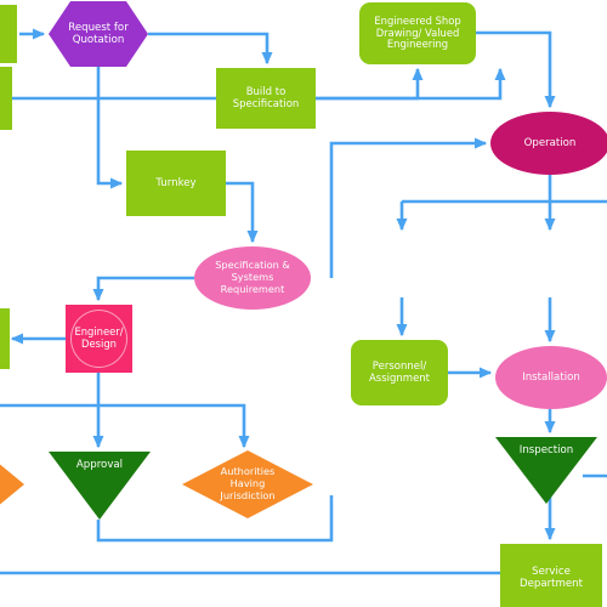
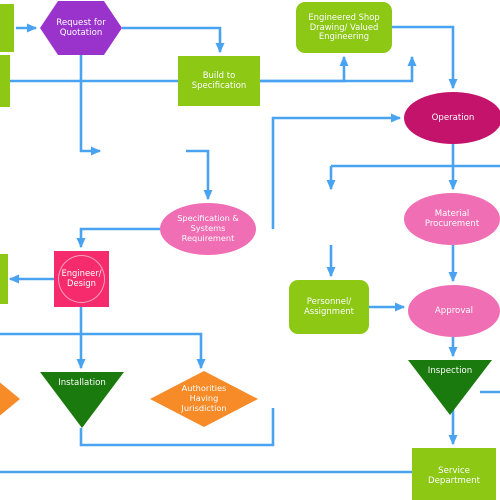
  Request for
  Quotation
  Engineered Shop
  Drawing/ Valued
  Engineering
  Build to
  Specification
  Operation
- Turnkey
  Specification &
  Systems
  Requirement
+ Material
+ Procurement
  Engineer/
  Design
  Personnel/
  Assignment
- Installation
+ Approval
  Inspection
- Approval
+ Installation
  Authorities
  Having
  Jurisdiction
  Service
  Department
